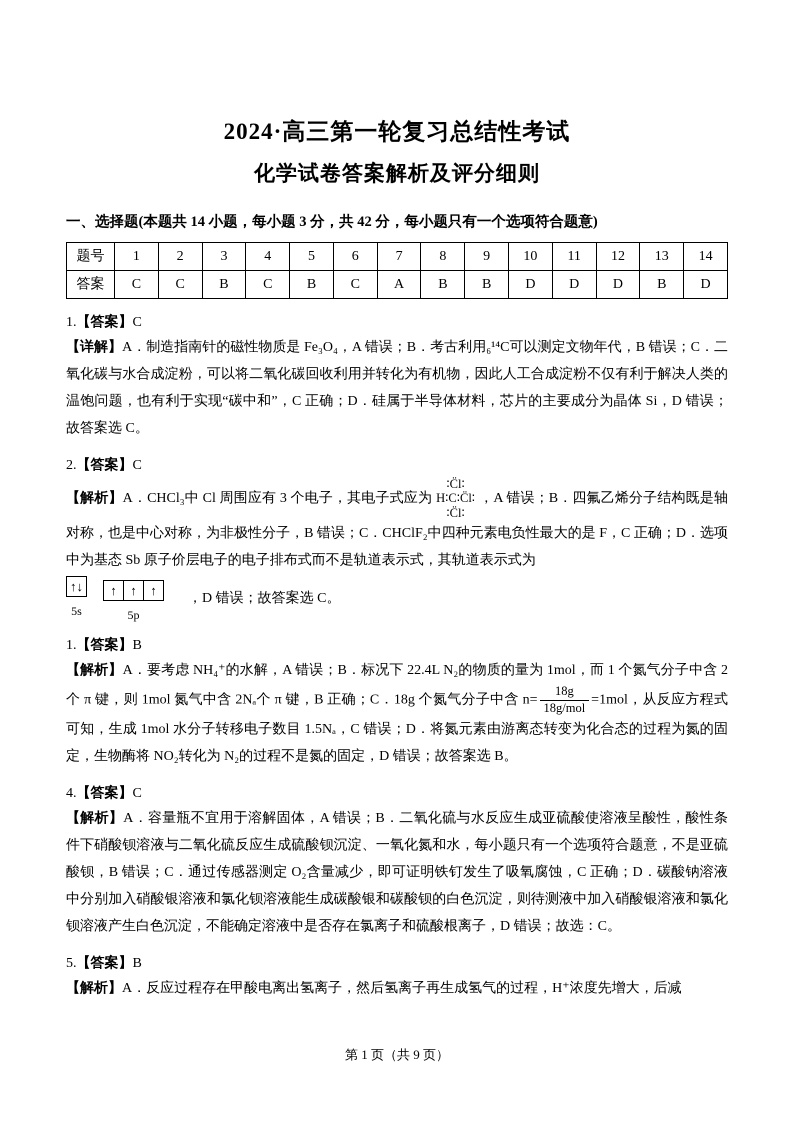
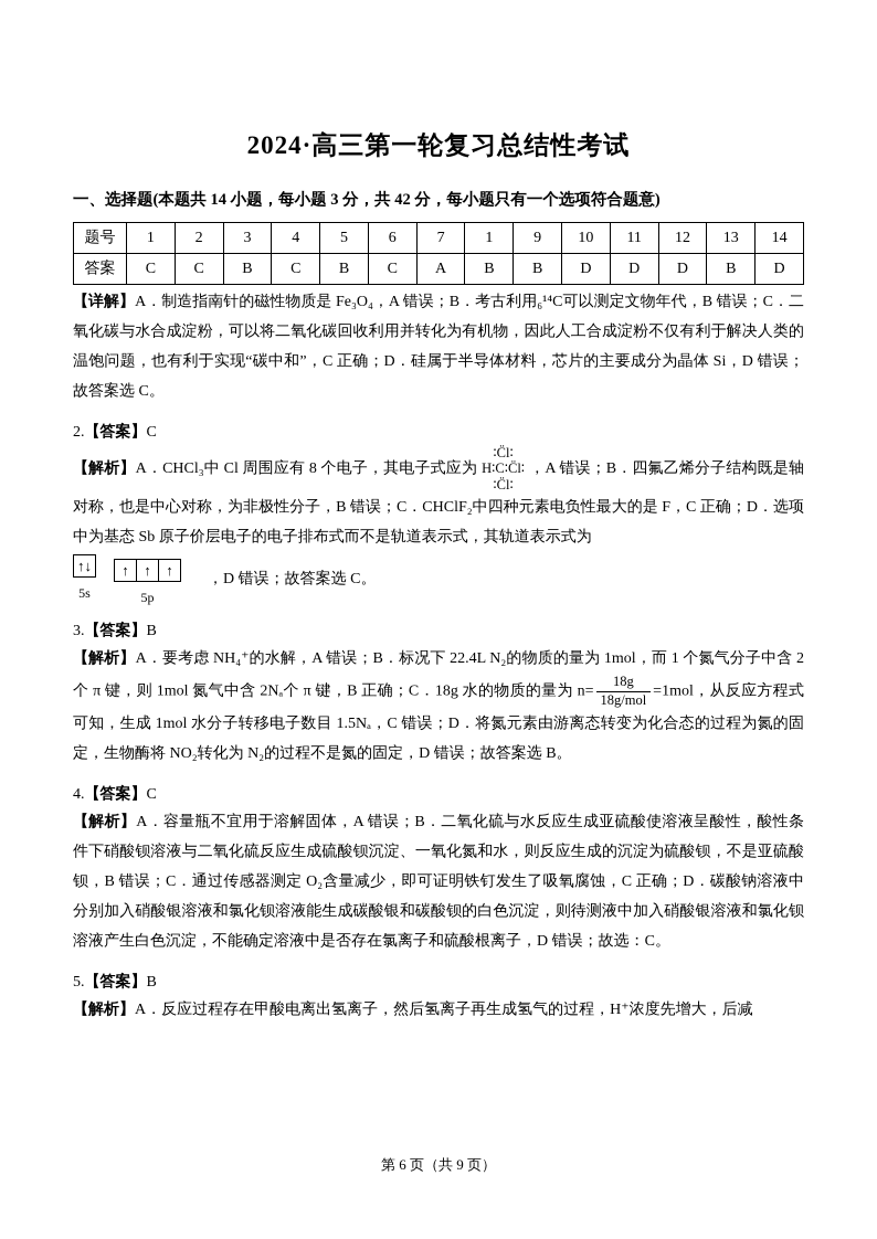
  2024·高三第一轮复习总结性考试
- 化学试卷答案解析及评分细则
  一、选择题(本题共 14 小题，每小题 3 分，共 42 分，每小题只有一个选项符合题意)
- 题号	1	2	3	4	5	6	7	8	9	10	11	12	13	14
+ 题号	1	2	3	4	5	6	7	1	9	10	11	12	13	14
  答案	C	C	B	C	B	C	A	B	B	D	D	D	B	D
- 1.【答案】C
  【详解】A．制造指南针的磁性物质是 Fe₃O₄，A 错误；B．考古利用₆¹⁴C可以测定文物年代，B 错误；C．二氧化碳与水合成淀粉，可以将二氧化碳回收利用并转化为有机物，因此人工合成淀粉不仅有利于解决人类的温饱问题，也有利于实现“碳中和”，C 正确；D．硅属于半导体材料，芯片的主要成分为晶体 Si，D 错误；故答案选 C。
  2.【答案】C
- 【解析】A．CHCl₃中 Cl 周围应有 3 个电子，其电子式应为
+ 【解析】A．CHCl₃中 Cl 周围应有 8 个电子，其电子式应为
  ∶C̈l∶
  H∶C∶C̈l∶
  ∶C̈l∶
  ，A 错误；B．四氟乙烯分子结构既是轴对称，也是中心对称，为非极性分子，B 错误；C．CHClF₂中四种元素电负性最大的是 F，C 正确；D．选项中为基态 Sb 原子价层电子的电子排布式而不是轨道表示式，其轨道表示式为
  ↑↓
  5s
  ↑ ↑ ↑
  5p
  ，D 错误；故答案选 C。
- 1.【答案】B
+ 3.【答案】B
- 【解析】A．要考虑 NH₄⁺的水解，A 错误；B．标况下 22.4L N₂的物质的量为 1mol，而 1 个氮气分子中含 2 个 π 键，则 1mol 氮气中含 2Nₐ个 π 键，B 正确；C．18g 个氮气分子中含 n=
+ 【解析】A．要考虑 NH₄⁺的水解，A 错误；B．标况下 22.4L N₂的物质的量为 1mol，而 1 个氮气分子中含 2 个 π 键，则 1mol 氮气中含 2Nₐ个 π 键，B 正确；C．18g 水的物质的量为 n=
  18g
  18g/mol
  =1mol，从反应方程式可知，生成 1mol 水分子转移电子数目 1.5Nₐ，C 错误；D．将氮元素由游离态转变为化合态的过程为氮的固定，生物酶将 NO₂转化为 N₂的过程不是氮的固定，D 错误；故答案选 B。
  4.【答案】C
- 【解析】A．容量瓶不宜用于溶解固体，A 错误；B．二氧化硫与水反应生成亚硫酸使溶液呈酸性，酸性条件下硝酸钡溶液与二氧化硫反应生成硫酸钡沉淀、一氧化氮和水，每小题只有一个选项符合题意，不是亚硫酸钡，B 错误；C．通过传感器测定 O₂含量减少，即可证明铁钉发生了吸氧腐蚀，C 正确；D．碳酸钠溶液中分别加入硝酸银溶液和氯化钡溶液能生成碳酸银和碳酸钡的白色沉淀，则待测液中加入硝酸银溶液和氯化钡溶液产生白色沉淀，不能确定溶液中是否存在氯离子和硫酸根离子，D 错误；故选：C。
+ 【解析】A．容量瓶不宜用于溶解固体，A 错误；B．二氧化硫与水反应生成亚硫酸使溶液呈酸性，酸性条件下硝酸钡溶液与二氧化硫反应生成硫酸钡沉淀、一氧化氮和水，则反应生成的沉淀为硫酸钡，不是亚硫酸钡，B 错误；C．通过传感器测定 O₂含量减少，即可证明铁钉发生了吸氧腐蚀，C 正确；D．碳酸钠溶液中分别加入硝酸银溶液和氯化钡溶液能生成碳酸银和碳酸钡的白色沉淀，则待测液中加入硝酸银溶液和氯化钡溶液产生白色沉淀，不能确定溶液中是否存在氯离子和硫酸根离子，D 错误；故选：C。
  5.【答案】B
  【解析】A．反应过程存在甲酸电离出氢离子，然后氢离子再生成氢气的过程，H⁺浓度先增大，后减
- 第 1 页（共 9 页）
+ 第 6 页（共 9 页）
